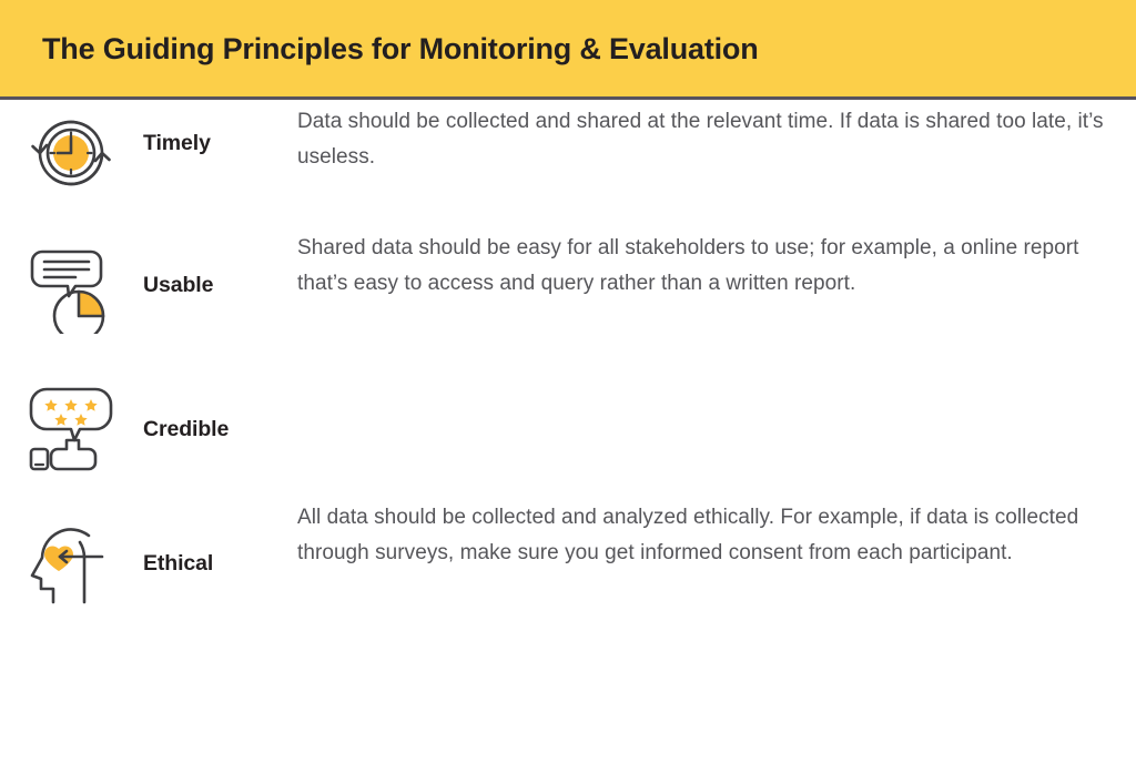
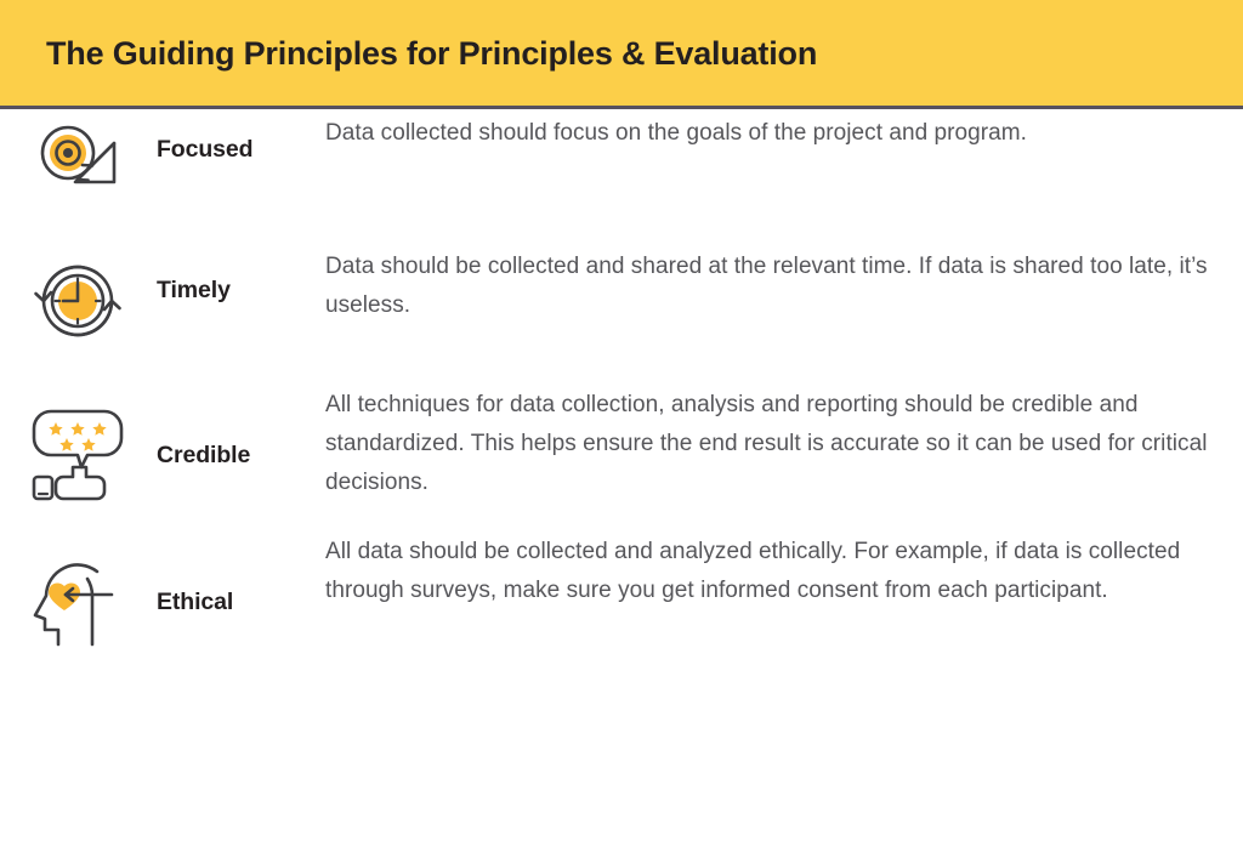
- The Guiding Principles for Monitoring & Evaluation
+ The Guiding Principles for Principles & Evaluation
+ Focused
+ Data collected should focus on the goals of the project and program.
  Timely
  Data should be collected and shared at the relevant time. If data is shared too late, it’s useless.
- Usable
- Shared data should be easy for all stakeholders to use; for example, a online report that’s easy to access and query rather than a written report.
  Credible
+ All techniques for data collection, analysis and reporting should be credible and standardized. This helps ensure the end result is accurate so it can be used for critical decisions.
  Ethical
  All data should be collected and analyzed ethically. For example, if data is collected through surveys, make sure you get informed consent from each participant.
